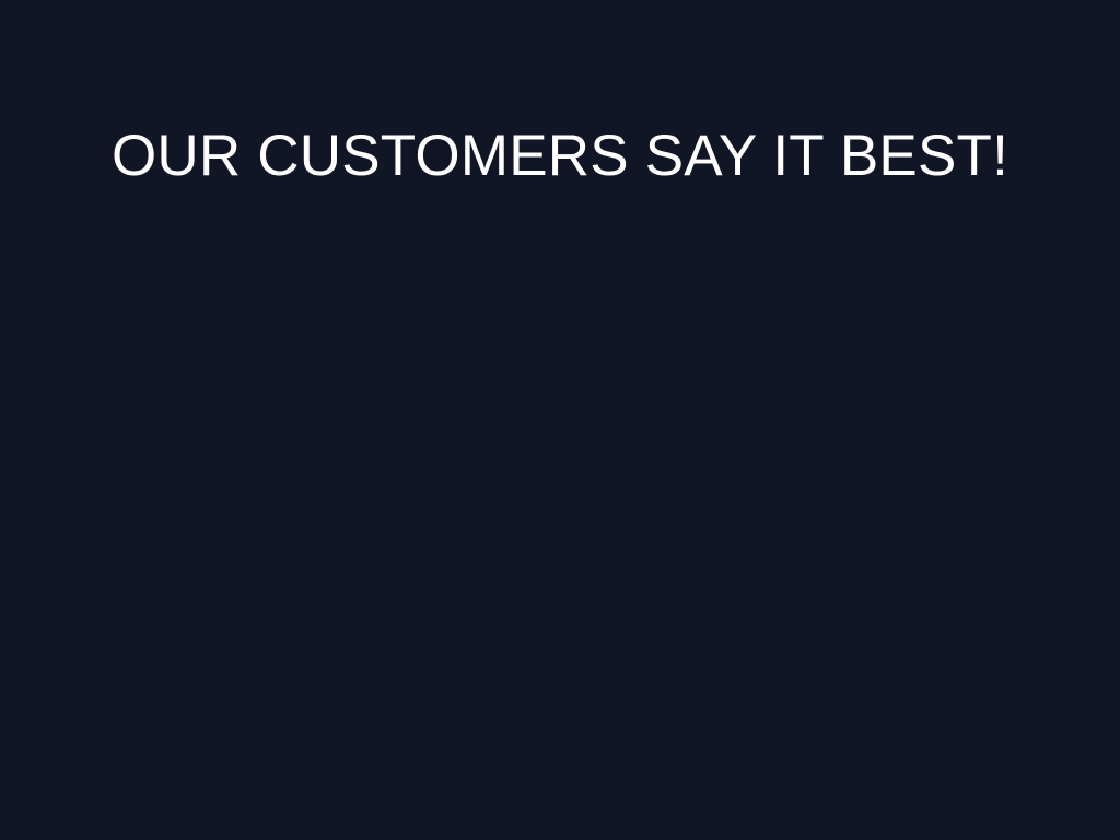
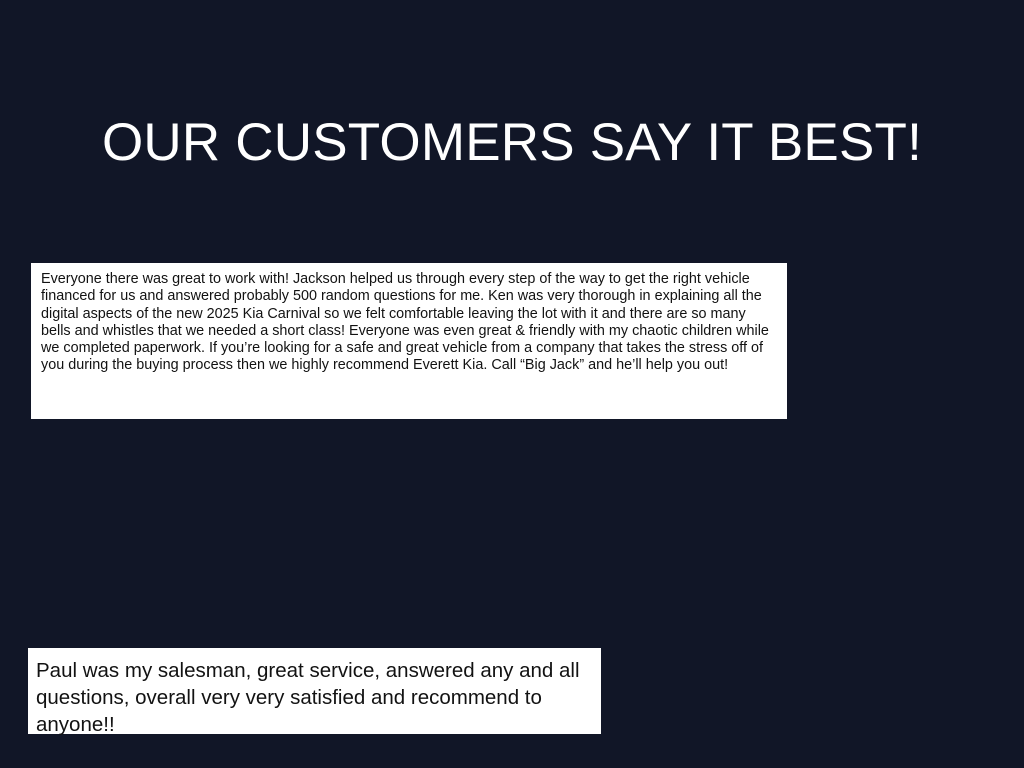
  OUR CUSTOMERS SAY IT BEST!
+ Everyone there was great to work with! Jackson helped us through every step of the way to get the right vehicle financed for us and answered probably 500 random questions for me. Ken was very thorough in explaining all the digital aspects of the new 2025 Kia Carnival so we felt comfortable leaving the lot with it and there are so many bells and whistles that we needed a short class! Everyone was even great & friendly with my chaotic children while we completed paperwork. If you’re looking for a safe and great vehicle from a company that takes the stress off of you during the buying process then we highly recommend Everett Kia. Call “Big Jack” and he’ll help you out!
+ Paul was my salesman, great service, answered any and all questions, overall very very satisfied and recommend to anyone!!
